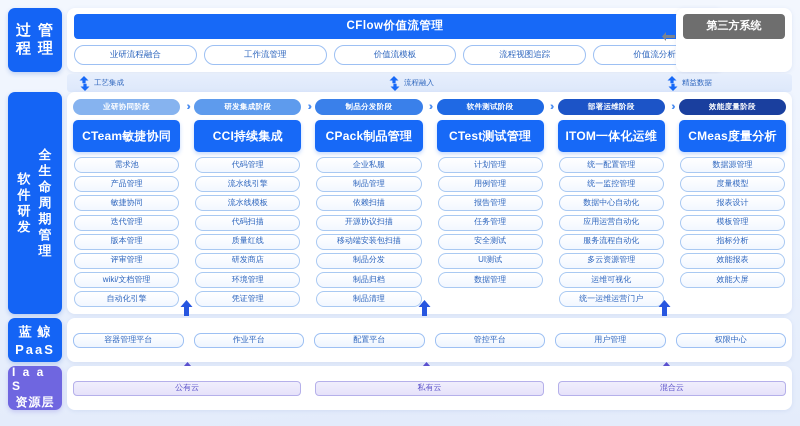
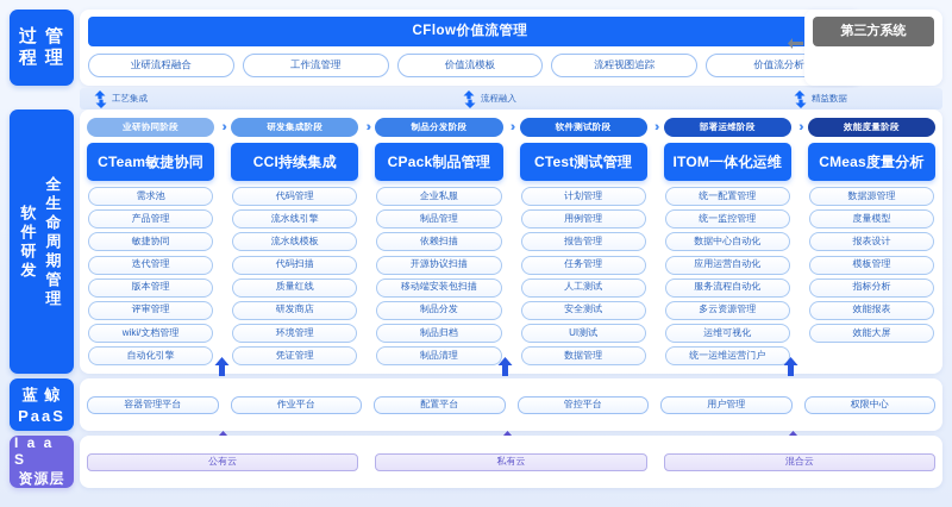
  过
  程
  管
  理
  CFlow价值流管理
  业研流程融合
  工作流管理
  价值流模板
  流程视图追踪
  价值流分析
  第三方系统
  工艺集成
  流程融入
  精益数据
  软
  件
  研
  发
  全
  生
  命
  周
  期
  管
  理
  业研协同阶段
  ››
  研发集成阶段
  ››
  制品分发阶段
  ››
  软件测试阶段
  ››
  部署运维阶段
  ››
  效能度量阶段
  CTeam敏捷协同
  CCI持续集成
  CPack制品管理
  CTest测试管理
  ITOM一体化运维
  CMeas度量分析
  需求池
  产品管理
  敏捷协同
  迭代管理
  版本管理
  评审管理
  wiki/文档管理
  自动化引擎
  代码管理
  流水线引擎
  流水线模板
  代码扫描
  质量红线
  研发商店
  环境管理
  凭证管理
  企业私服
  制品管理
  依赖扫描
  开源协议扫描
  移动端安装包扫描
  制品分发
  制品归档
  制品清理
  计划管理
  用例管理
  报告管理
  任务管理
+ 人工测试
  安全测试
  UI测试
  数据管理
  统一配置管理
  统一监控管理
  数据中心自动化
  应用运营自动化
  服务流程自动化
  多云资源管理
  运维可视化
  统一运维运营门户
  数据源管理
  度量模型
  报表设计
  模板管理
  指标分析
  效能报表
  效能大屏
  蓝 鲸
  PaaS
  容器管理平台
  作业平台
  配置平台
  管控平台
  用户管理
  权限中心
  I a a S
  资源层
  公有云
  私有云
  混合云
